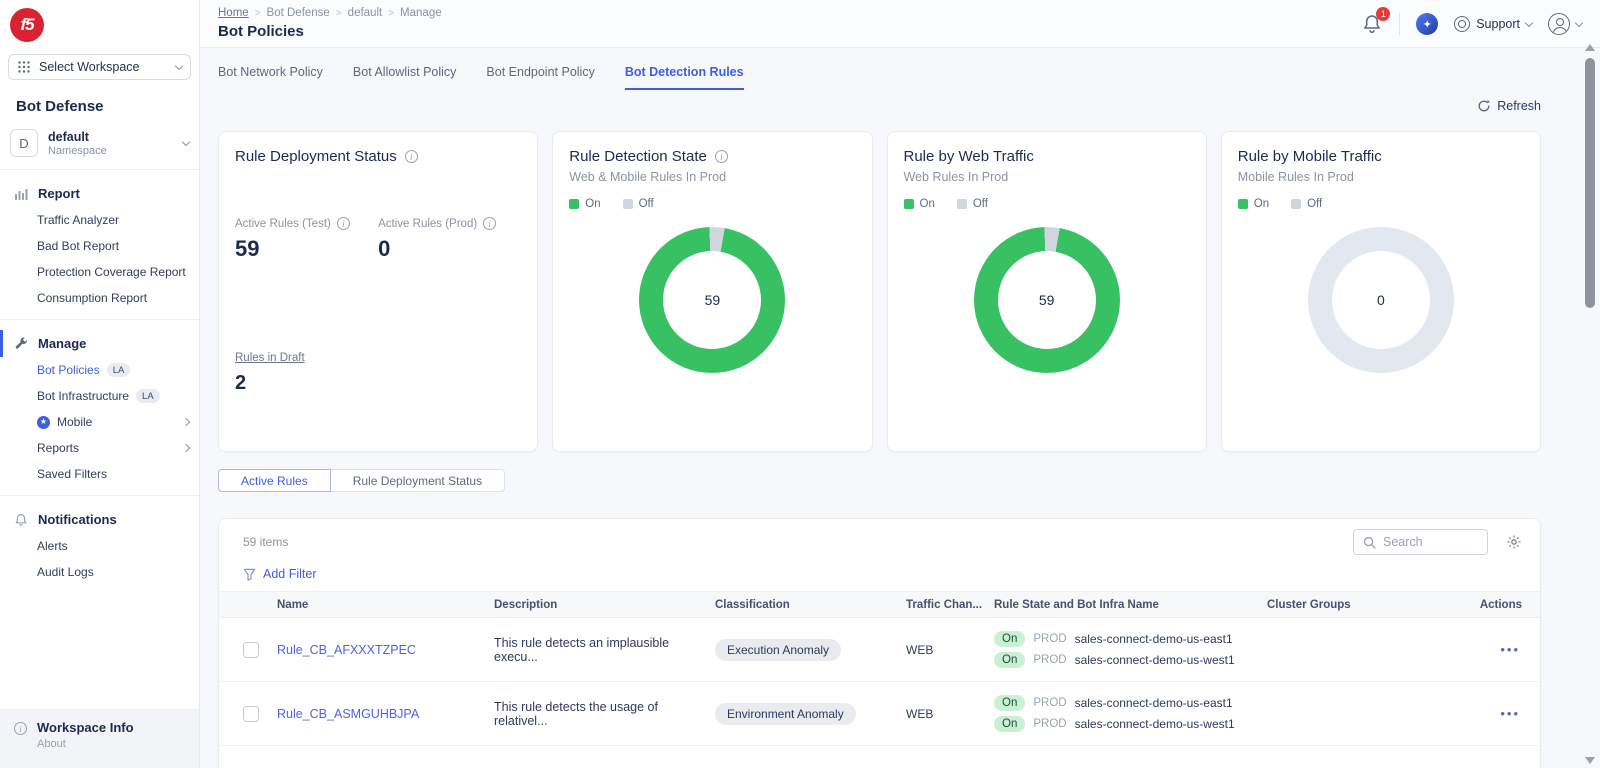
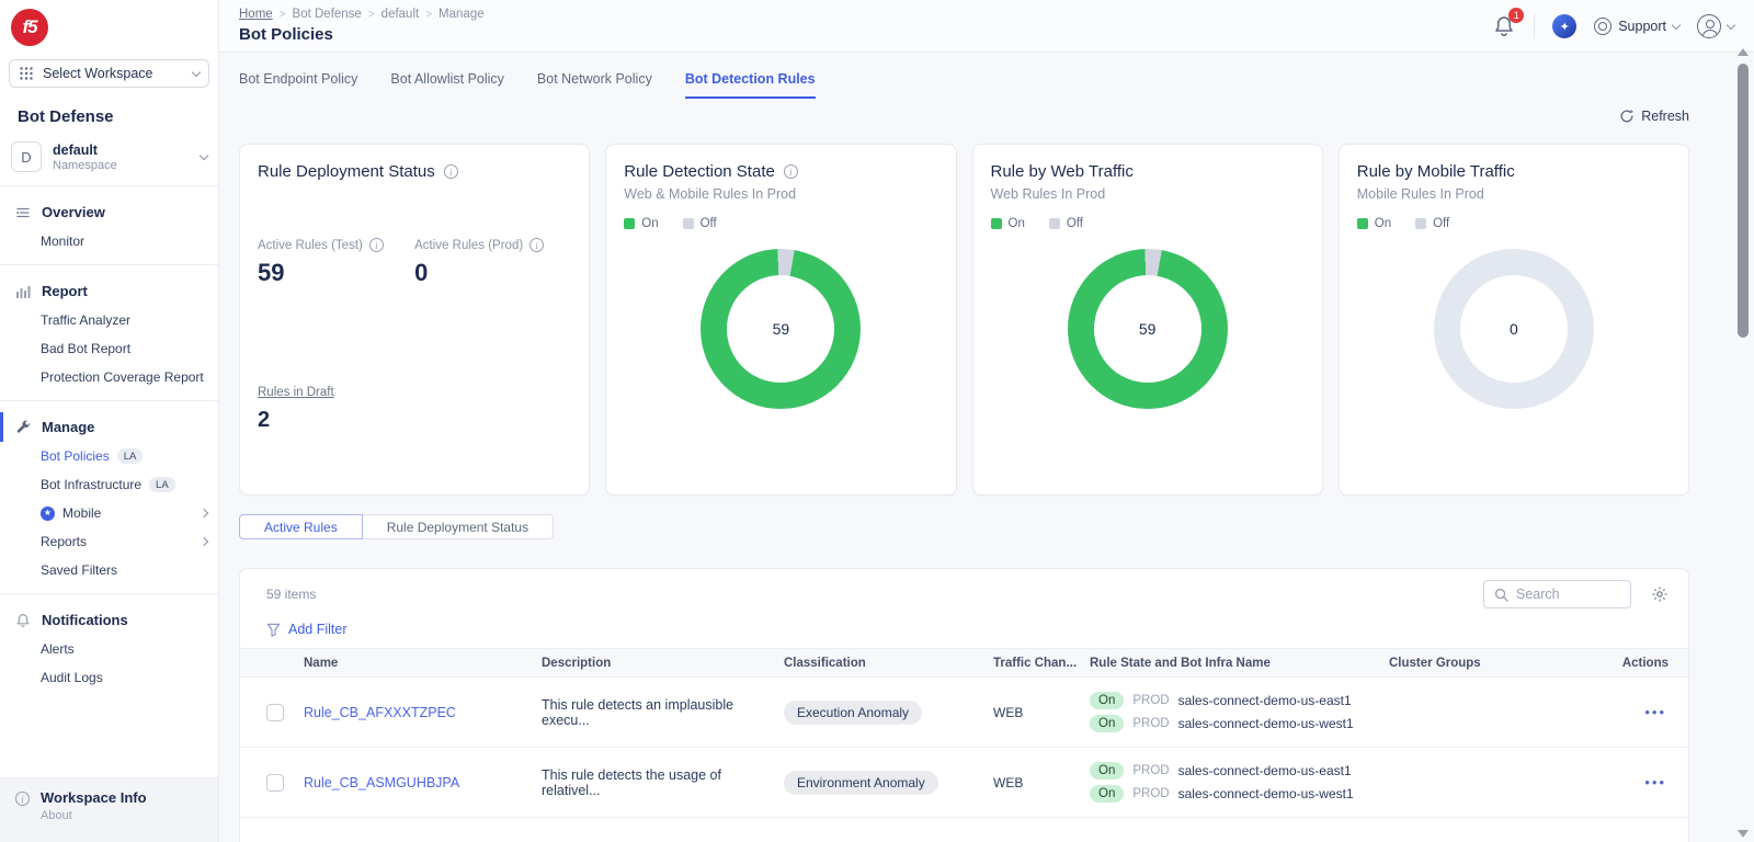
  f5
  Select Workspace
  Bot Defense
  D
  default
  Namespace
+ Overview
+ Monitor
  Report
  Traffic Analyzer
  Bad Bot Report
  Protection Coverage Report
- Consumption Report
  Manage
  Bot Policies
  LA
  Bot Infrastructure
  LA
  ★
  Mobile
  Reports
  Saved Filters
  Notifications
  Alerts
  Audit Logs
  i
  Workspace Info
  About
  Home
  >
  Bot Defense
  >
  default
  >
  Manage
  Bot Policies
  1
  ✦
  Support
- Bot Network Policy
+ Bot Endpoint Policy
  Bot Allowlist Policy
- Bot Endpoint Policy
+ Bot Network Policy
  Bot Detection Rules
  Refresh
  Rule Deployment Status
  i
  Active Rules (Test)
  i
  59
  Active Rules (Prod)
  i
  0
  Rules in Draft
  2
  Rule Detection State
  i
  Web & Mobile Rules In Prod
  On
  Off
  59
  Rule by Web Traffic
  Web Rules In Prod
  On
  Off
  59
  Rule by Mobile Traffic
  Mobile Rules In Prod
  On
  Off
  0
  Active Rules
  Rule Deployment Status
  59 items
  Search
  Add Filter
  Name
  Description
  Classification
  Traffic Chan...
  Rule State and Bot Infra Name
  Cluster Groups
  Actions
  Rule_CB_AFXXXTZPEC
  This rule detects an implausible execu...
  Execution Anomaly
  WEB
  On
  PROD
  sales-connect-demo-us-east1
  On
  PROD
  sales-connect-demo-us-west1
  •••
  Rule_CB_ASMGUHBJPA
  This rule detects the usage of relativel...
  Environment Anomaly
  WEB
  On
  PROD
  sales-connect-demo-us-east1
  On
  PROD
  sales-connect-demo-us-west1
  •••
